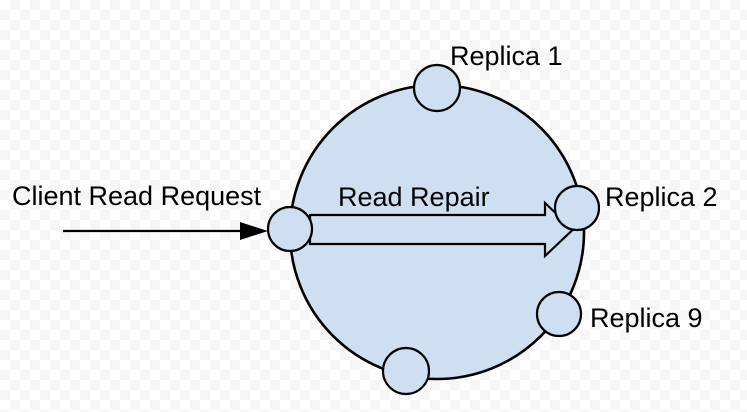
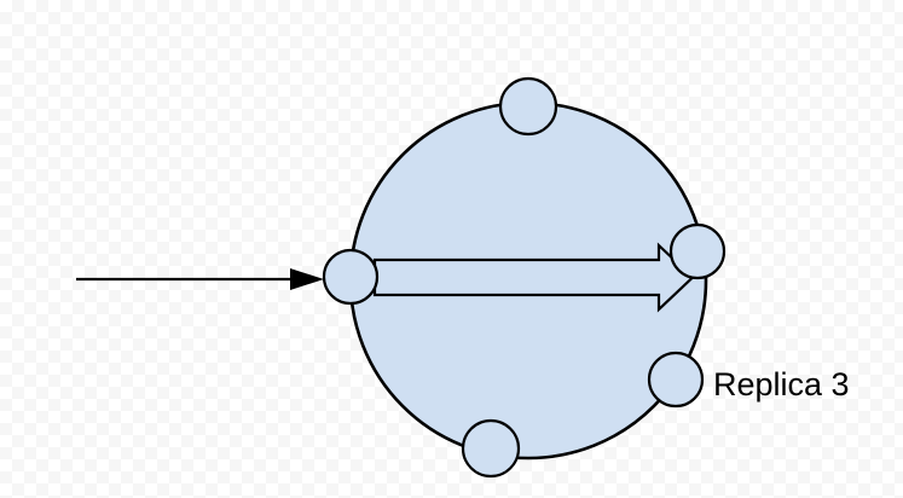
- Client Read Request
- Read Repair
- Replica 1
- Replica 2
- Replica 9
+ Replica 3
